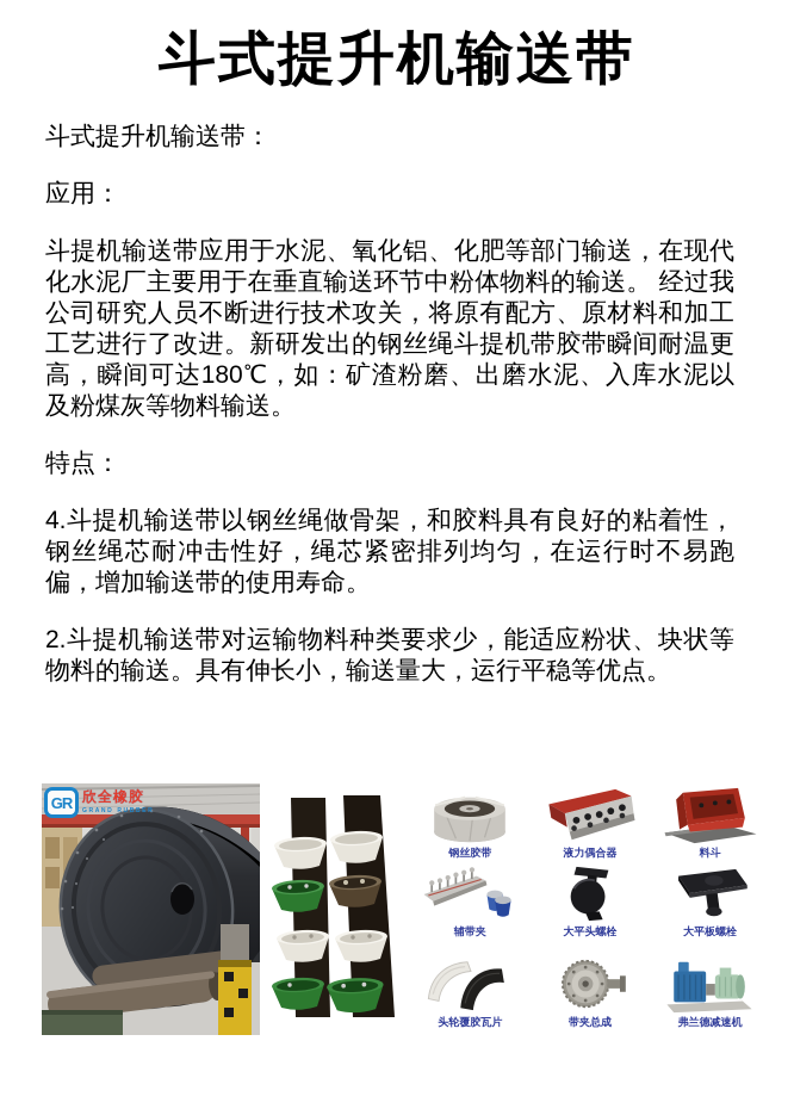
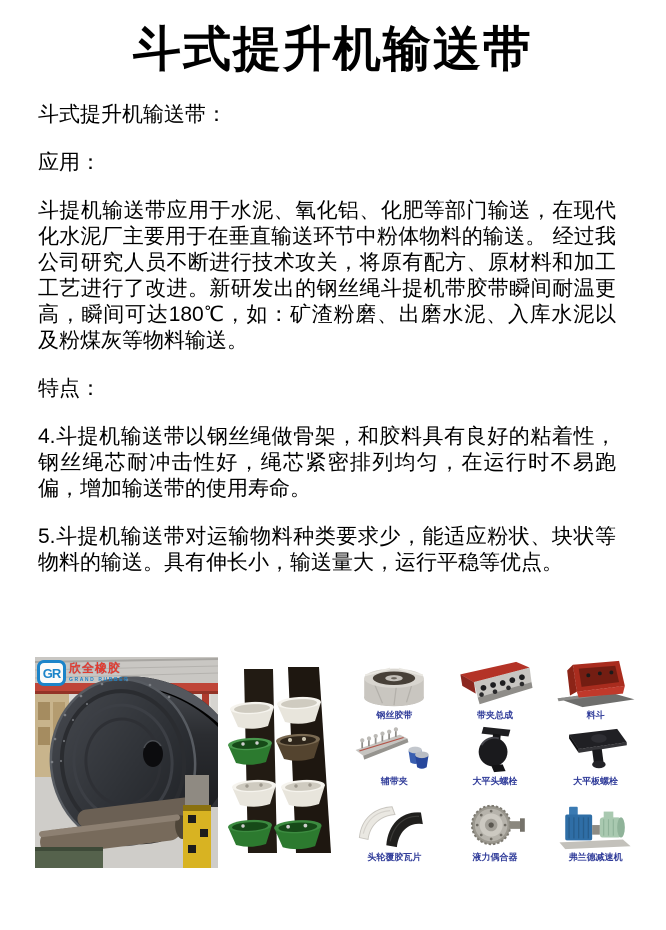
  斗式提升机输送带
  斗式提升机输送带：
  应用：
  斗提机输送带应用于水泥、氧化铝、化肥等部门输送，在现代化水泥厂主要用于在垂直输送环节中粉体物料的输送。 经过我公司研究人员不断进行技术攻关，将原有配方、原材料和加工工艺进行了改进。新研发出的钢丝绳斗提机带胶带瞬间耐温更高，瞬间可达180℃，如：矿渣粉磨、出磨水泥、入库水泥以及粉煤灰等物料输送。
  特点：
  4.斗提机输送带以钢丝绳做骨架，和胶料具有良好的粘着性，钢丝绳芯耐冲击性好，绳芯紧密排列均匀，在运行时不易跑偏，增加输送带的使用寿命。
- 2.斗提机输送带对运输物料种类要求少，能适应粉状、块状等物料的输送。具有伸长小，输送量大，运行平稳等优点。
+ 5.斗提机输送带对运输物料种类要求少，能适应粉状、块状等物料的输送。具有伸长小，输送量大，运行平稳等优点。
  GR
  欣全橡胶
  钢丝胶带
- 液力偶合器
+ 带夹总成
  料斗
  辅带夹
  大平头螺栓
  大平板螺栓
  头轮覆胶瓦片
- 带夹总成
+ 液力偶合器
  弗兰德减速机
